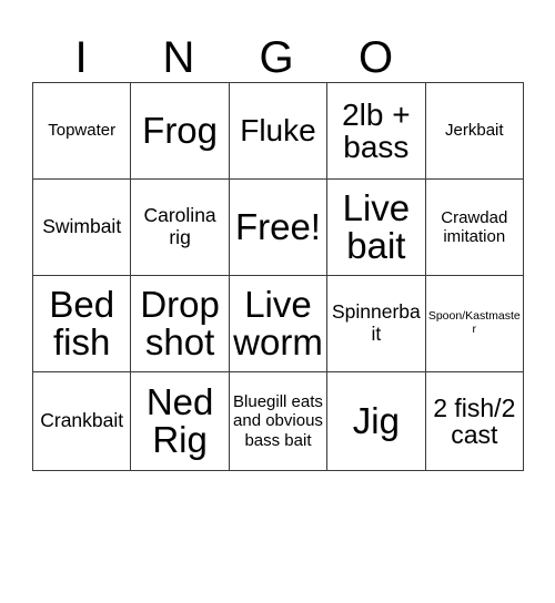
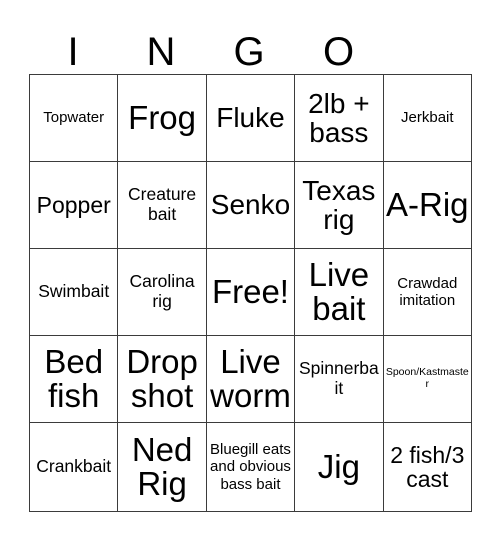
  I
  N
  G
  O
  Topwater	Frog	Fluke	2lb + bass	Jerkbait
+ Popper	Creature bait	Senko	Texas rig	A-Rig
  Swimbait	Carolina rig	Free!	Live bait	Crawdad imitation
  Bed fish	Drop shot	Live worm	Spinnerbait	Spoon/Kastmaster
- Crankbait	Ned Rig	Bluegill eats and obvious bass bait	Jig	2 fish/2 cast
+ Crankbait	Ned Rig	Bluegill eats and obvious bass bait	Jig	2 fish/3 cast
